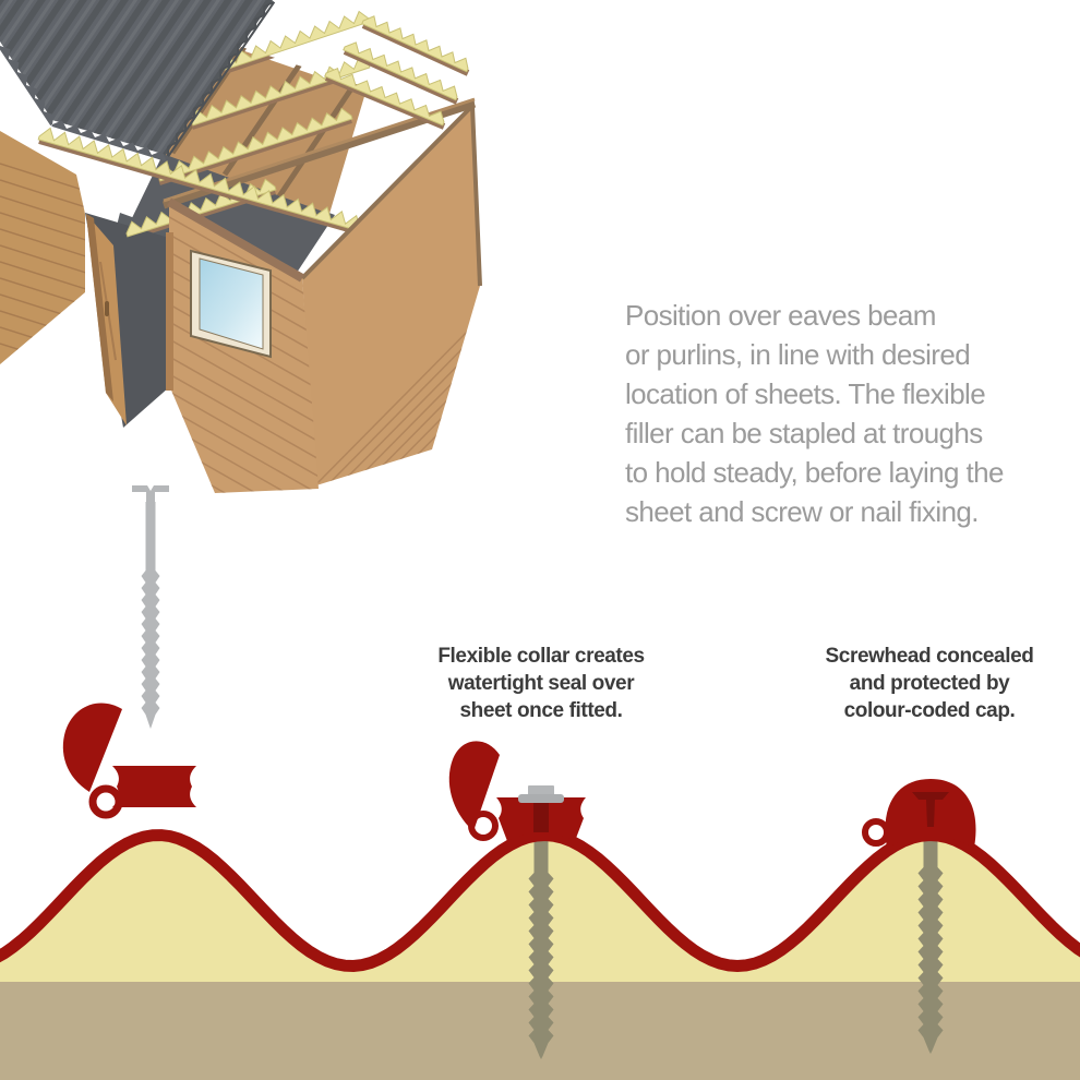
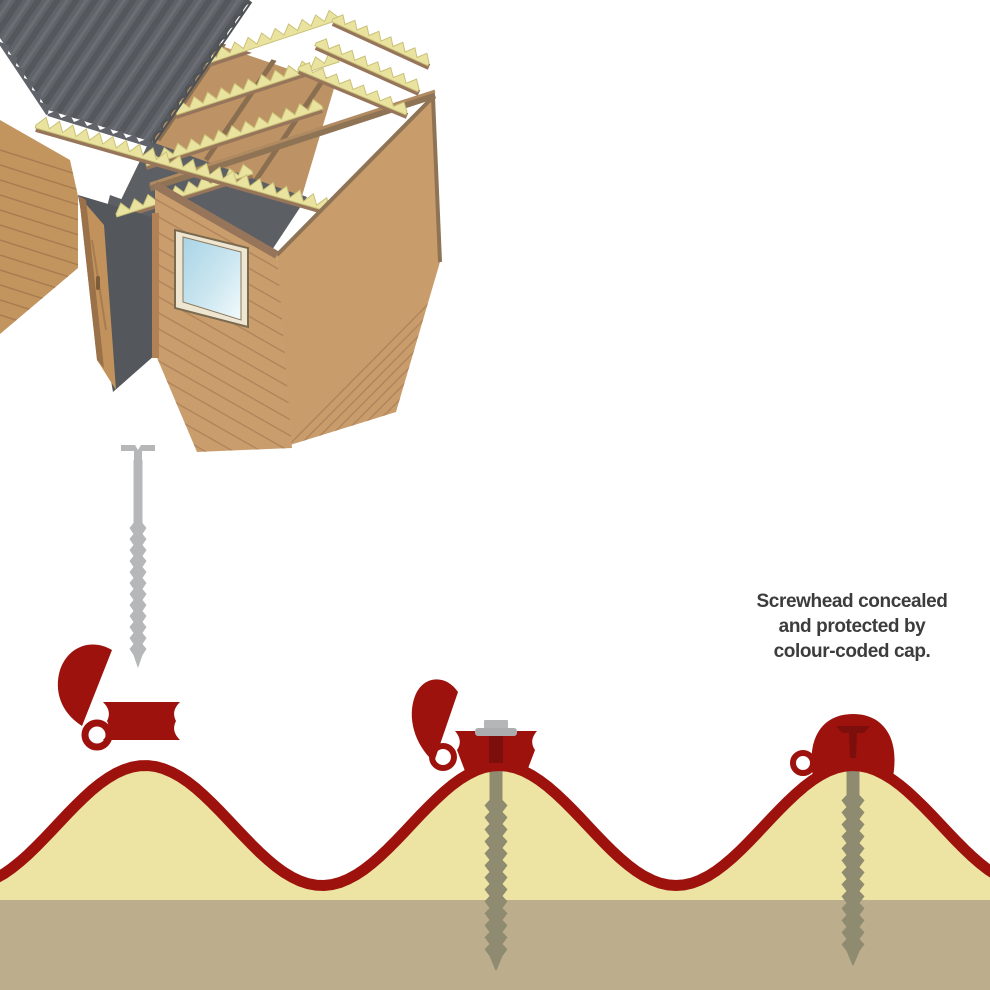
- Position over eaves beam
- or purlins, in line with desired
- location of sheets. The flexible
- filler can be stapled at troughs
- to hold steady, before laying the
- sheet and screw or nail fixing.
- Flexible collar creates
- watertight seal over
- sheet once fitted.
  Screwhead concealed
  and protected by
  colour-coded cap.
